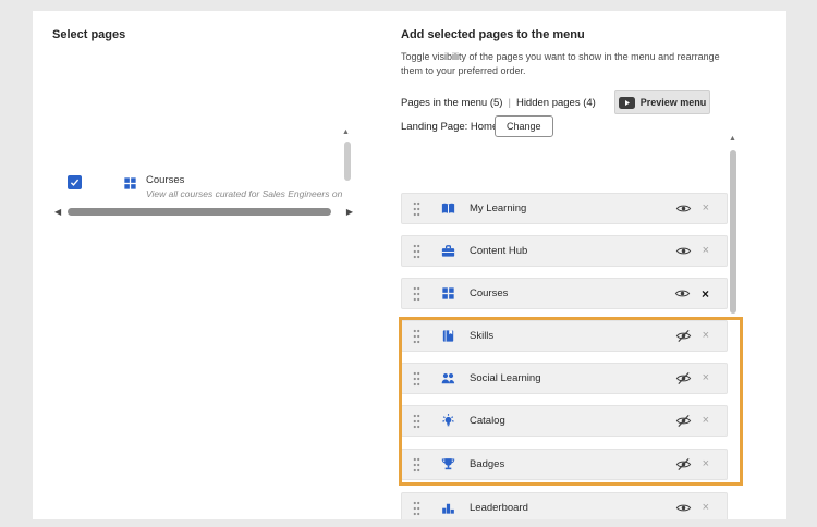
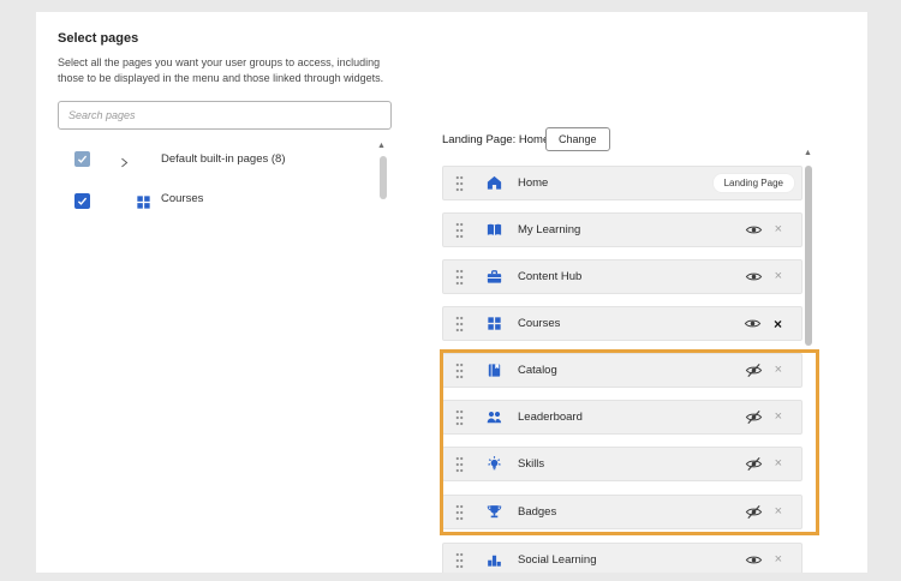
  Select pages
+ Select all the pages you want your user groups to access, including those to be displayed in the menu and those linked through widgets.
+ Search pages
+ Default built-in pages (8)
  Courses
- View all courses curated for Sales Engineers on
- ◀
- ▶
- Add selected pages to the menu
- Toggle visibility of the pages you want to show in the menu and rearrange them to your preferred order.
- Pages in the menu (5) | Hidden pages (4)
- Preview menu
  Landing Page: Hom
  Change
+ Home
+ Landing Page
  My Learning
  ×
  Content Hub
  ×
  Courses
  ×
- Skills
+ Catalog
  ×
- Social Learning
+ Leaderboard
  ×
- Catalog
+ Skills
  ×
  Badges
  ×
- Leaderboard
+ Social Learning
  ×
